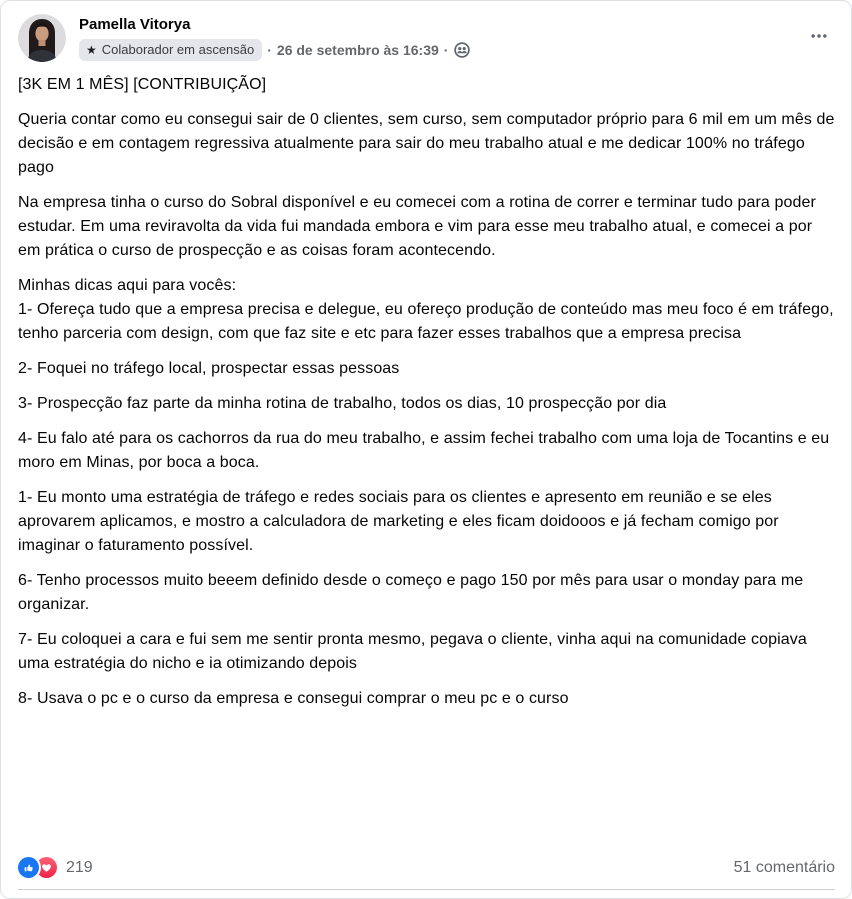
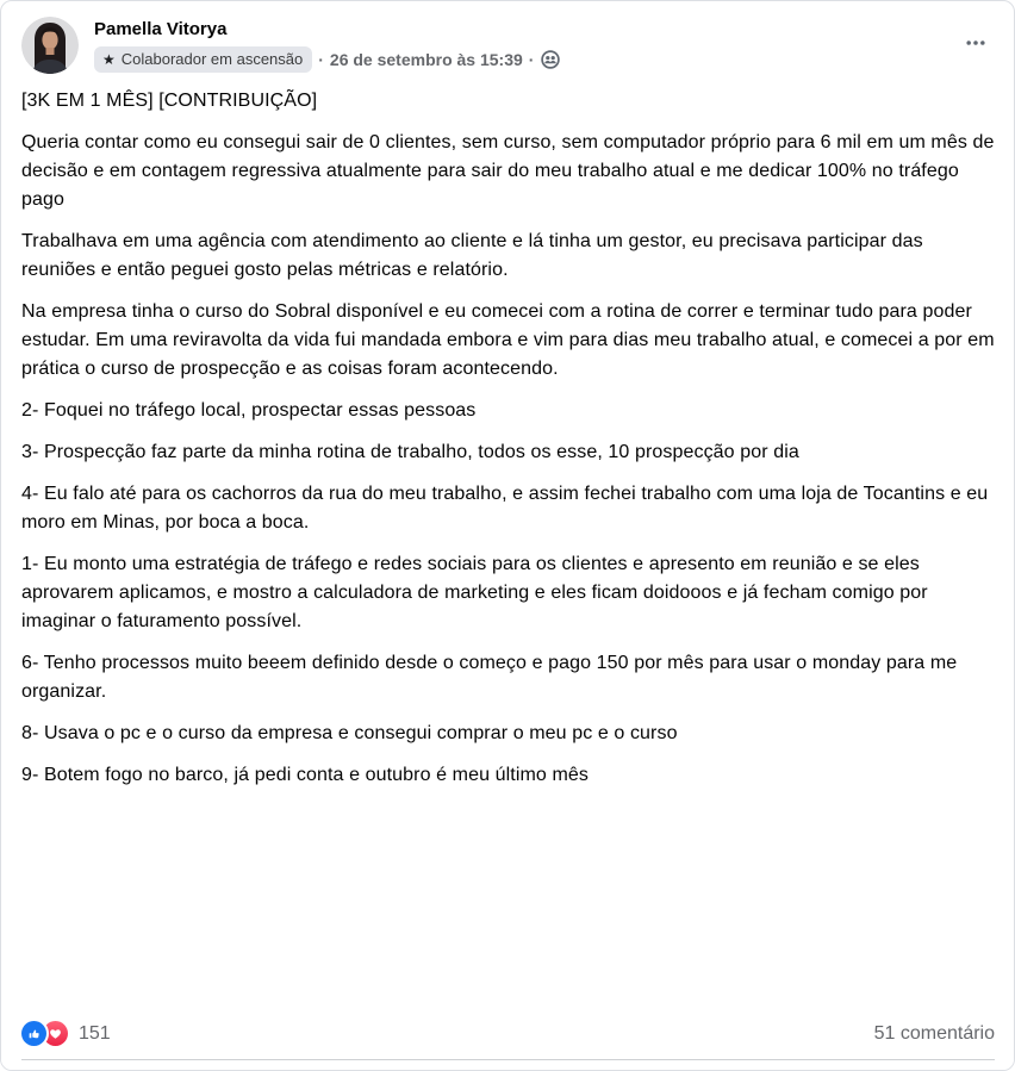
  Pamella Vitorya
  ★
  Colaborador em ascensão
  ·
- 26 de setembro às 16:39
+ 26 de setembro às 15:39
  ·
  [3K EM 1 MÊS] [CONTRIBUIÇÃO]
  Queria contar como eu consegui sair de 0 clientes, sem curso, sem computador próprio para 6 mil em um mês de decisão e em contagem regressiva atualmente para sair do meu trabalho atual e me dedicar 100% no tráfego pago
+ Trabalhava em uma agência com atendimento ao cliente e lá tinha um gestor, eu precisava participar das reuniões e então peguei gosto pelas métricas e relatório.
- Na empresa tinha o curso do Sobral disponível e eu comecei com a rotina de correr e terminar tudo para poder estudar. Em uma reviravolta da vida fui mandada embora e vim para esse meu trabalho atual, e comecei a por em prática o curso de prospecção e as coisas foram acontecendo.
+ Na empresa tinha o curso do Sobral disponível e eu comecei com a rotina de correr e terminar tudo para poder estudar. Em uma reviravolta da vida fui mandada embora e vim para dias meu trabalho atual, e comecei a por em prática o curso de prospecção e as coisas foram acontecendo.
- Minhas dicas aqui para vocês:
- 1- Ofereça tudo que a empresa precisa e delegue, eu ofereço produção de conteúdo mas meu foco é em tráfego, tenho parceria com design, com que faz site e etc para fazer esses trabalhos que a empresa precisa
  2- Foquei no tráfego local, prospectar essas pessoas
- 3- Prospecção faz parte da minha rotina de trabalho, todos os dias, 10 prospecção por dia
+ 3- Prospecção faz parte da minha rotina de trabalho, todos os esse, 10 prospecção por dia
  4- Eu falo até para os cachorros da rua do meu trabalho, e assim fechei trabalho com uma loja de Tocantins e eu moro em Minas, por boca a boca.
  1- Eu monto uma estratégia de tráfego e redes sociais para os clientes e apresento em reunião e se eles aprovarem aplicamos, e mostro a calculadora de marketing e eles ficam doidooos e já fecham comigo por imaginar o faturamento possível.
  6- Tenho processos muito beeem definido desde o começo e pago 150 por mês para usar o monday para me organizar.
- 7- Eu coloquei a cara e fui sem me sentir pronta mesmo, pegava o cliente, vinha aqui na comunidade copiava uma estratégia do nicho e ia otimizando depois
  8- Usava o pc e o curso da empresa e consegui comprar o meu pc e o curso
+ 9- Botem fogo no barco, já pedi conta e outubro é meu último mês
- 219
+ 151
  51 comentário
